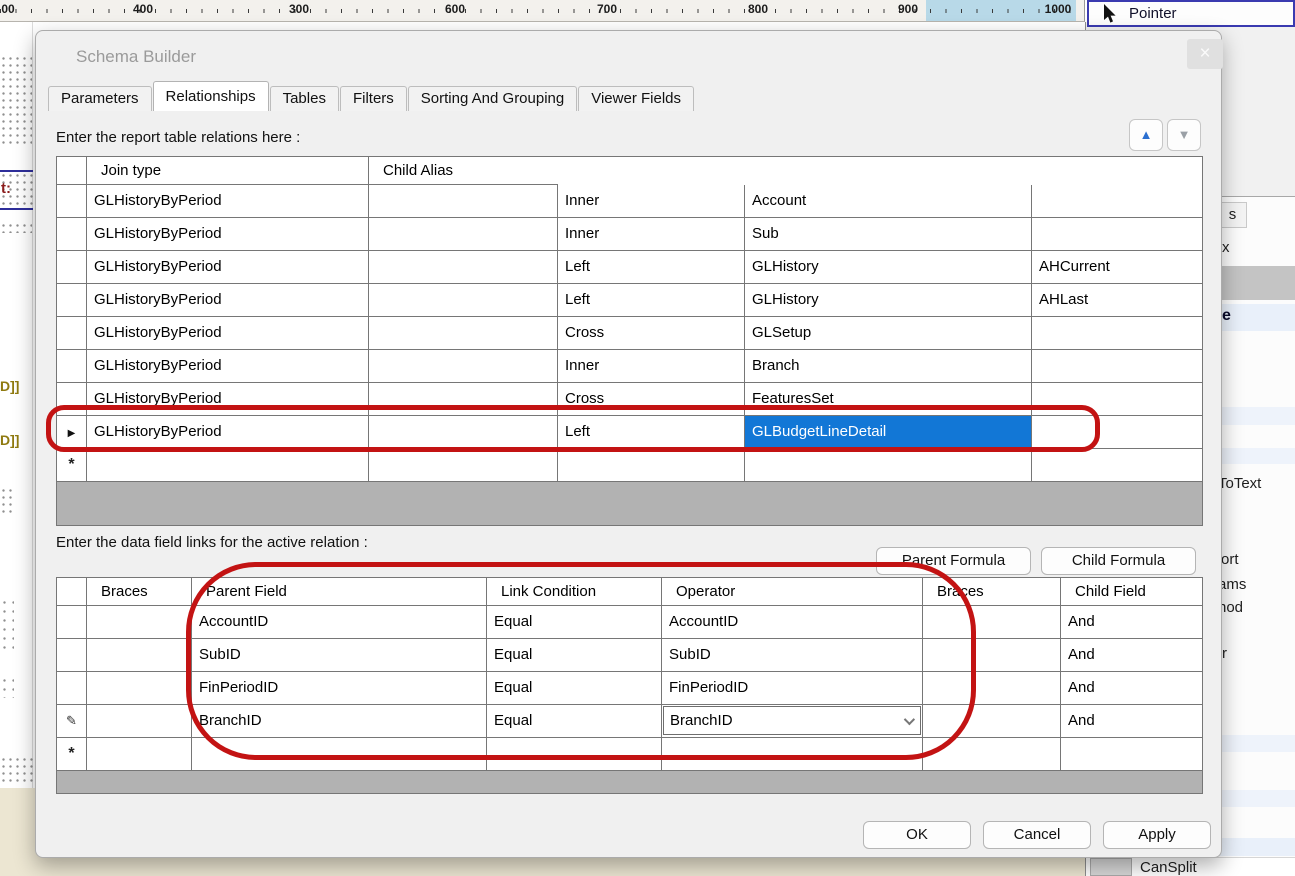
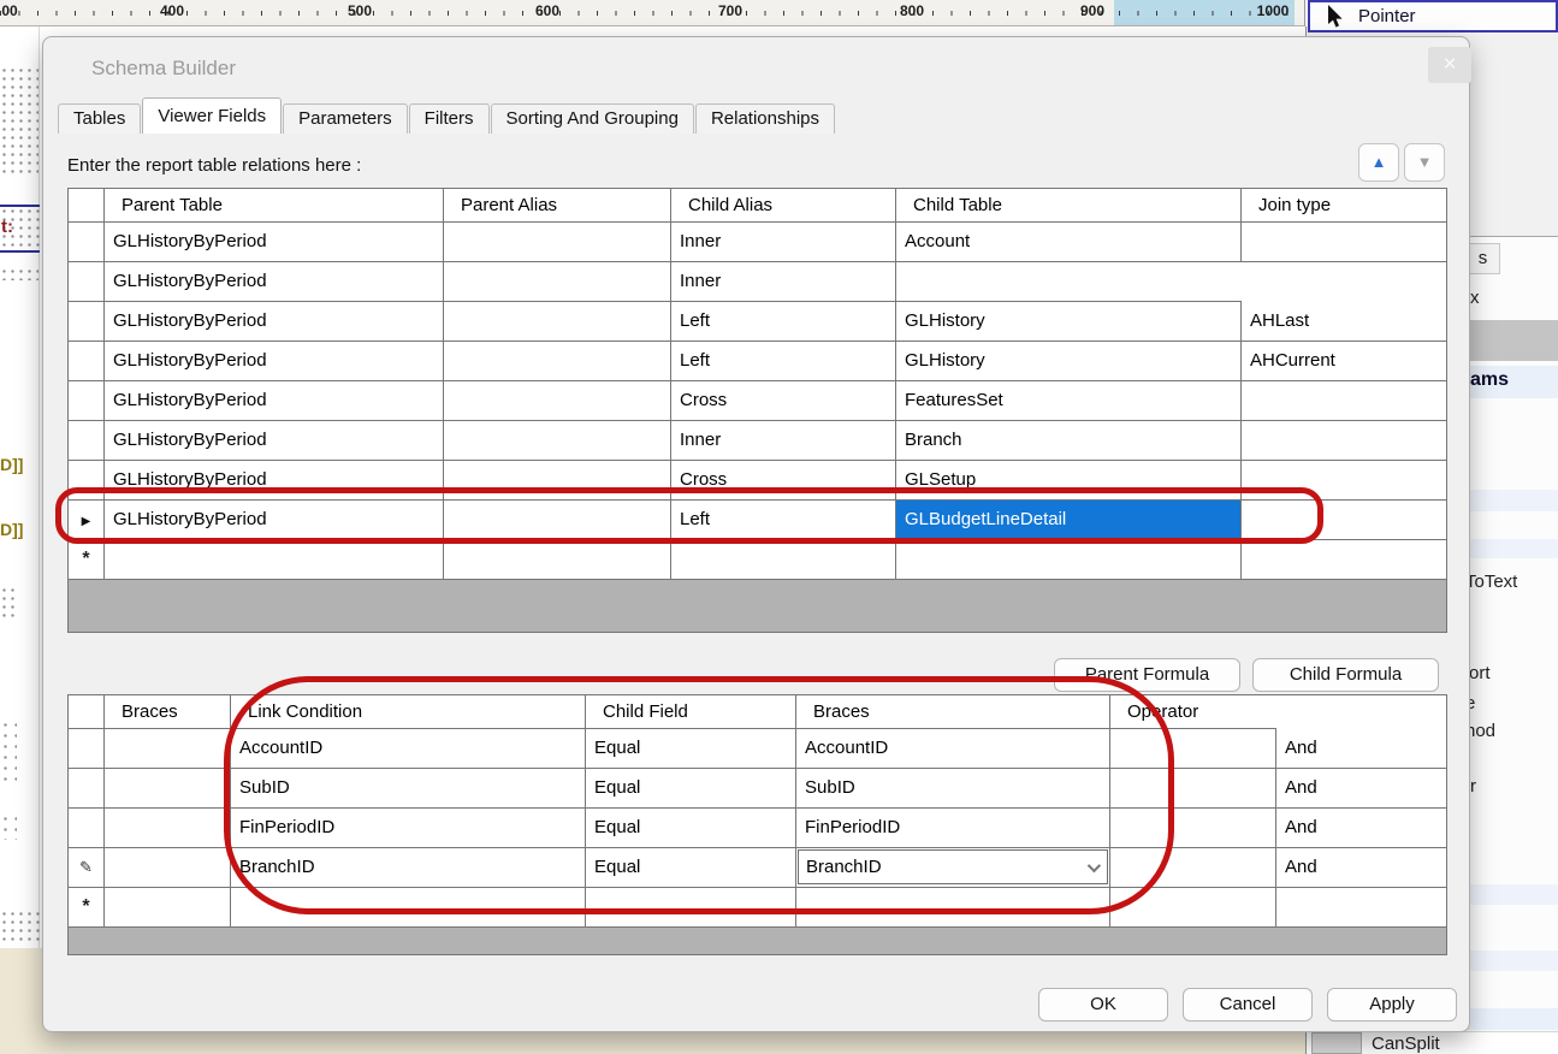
  s
  x
- e
+ ams
  oText
  ort
- ams
+ e
  hod
  r
  CanSplit
  t:
  D]]
  D]]
  00
  400
- 300
+ 500
  600
  700
  800
  900
  1000
  Pointer
  Schema Builder
  ×
- Parameters
+ Tables
- Relationships
+ Viewer Fields
- Tables
+ Parameters
  Filters
  Sorting And Grouping
- Viewer Fields
+ Relationships
  Enter the report table relations here :
  ▲
  ▼
+ Parent Table
+ Parent Alias
- Join type
+ Child Alias
+ Child Table
- Child Alias
+ Join type
  GLHistoryByPeriod
  Inner
  Account
  GLHistoryByPeriod
  Inner
- Sub
  GLHistoryByPeriod
  Left
  GLHistory
- AHCurrent
+ AHLast
  GLHistoryByPeriod
  Left
  GLHistory
- AHLast
+ AHCurrent
  GLHistoryByPeriod
  Cross
- GLSetup
+ FeaturesSet
  GLHistoryByPeriod
  Inner
  Branch
  GLHistoryByPeriod
  Cross
- FeaturesSet
+ GLSetup
  ▶
  GLHistoryByPeriod
  Left
  GLBudgetLineDetail
  *
- Enter the data field links for the active relation :
  Parent Formula
  Child Formula
  Braces
- Parent Field
  Link Condition
- Operator
+ Child Field
  Braces
- Child Field
+ Operator
  AccountID
  Equal
  AccountID
  And
  SubID
  Equal
  SubID
  And
  FinPeriodID
  Equal
  FinPeriodID
  And
  ✎
  BranchID
  Equal
  BranchID
  And
  *
  OK
  Cancel
  Apply
